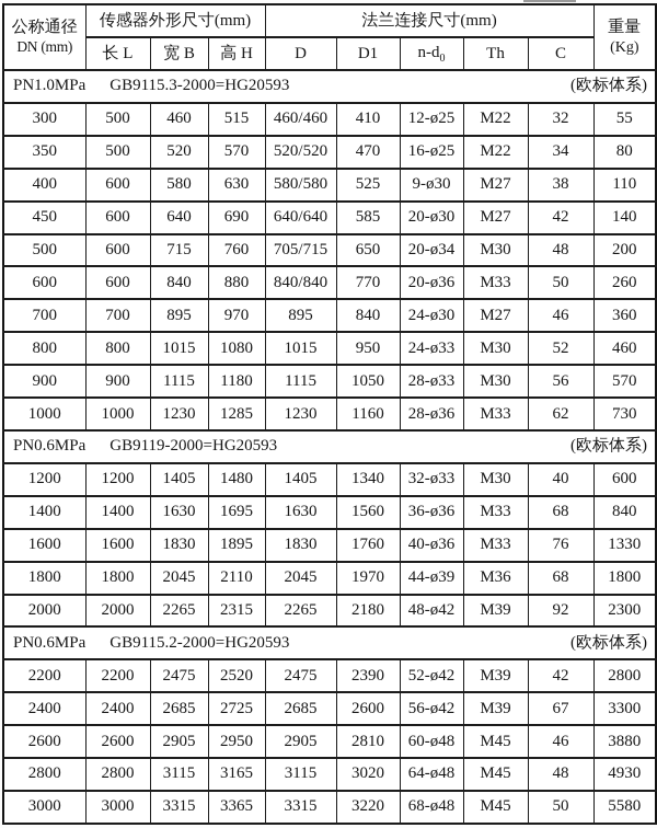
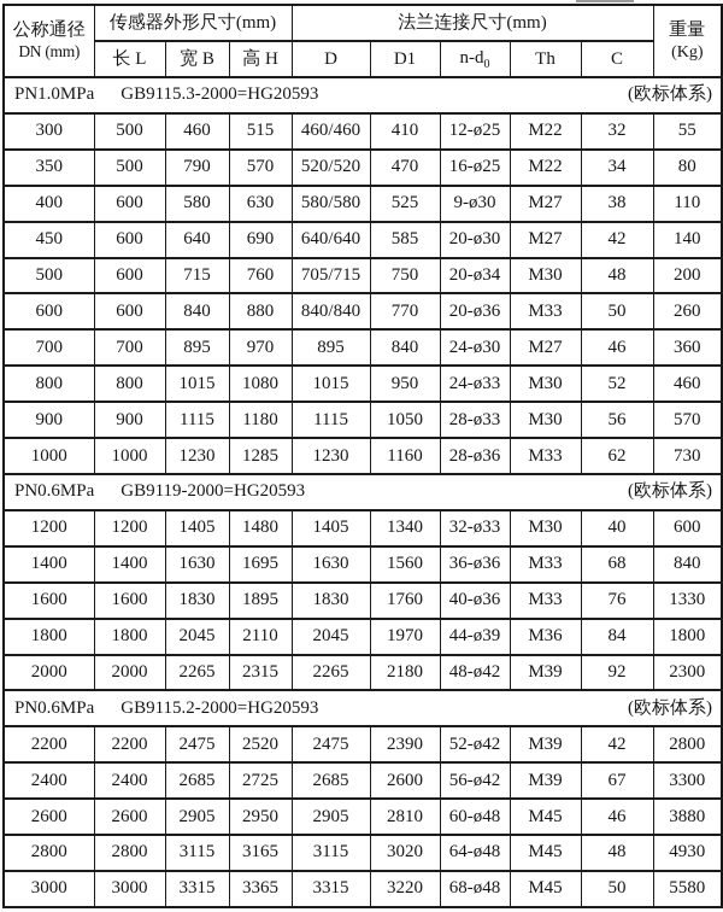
  公称通径 DN (mm)	传感器外形尺寸(mm)	法兰连接尺寸(mm)	重量 (Kg)
  长 L	宽 B	高 H	D	D1	n-d0	Th	C
  PN1.0MPa GB9115.3-2000=HG20593 (欧标体系)
  300	500	460	515	460/460	410	12-ø25	M22	32	55
- 350	500	520	570	520/520	470	16-ø25	M22	34	80
+ 350	500	790	570	520/520	470	16-ø25	M22	34	80
  400	600	580	630	580/580	525	9-ø30	M27	38	110
  450	600	640	690	640/640	585	20-ø30	M27	42	140
- 500	600	715	760	705/715	650	20-ø34	M30	48	200
+ 500	600	715	760	705/715	750	20-ø34	M30	48	200
  600	600	840	880	840/840	770	20-ø36	M33	50	260
  700	700	895	970	895	840	24-ø30	M27	46	360
  800	800	1015	1080	1015	950	24-ø33	M30	52	460
  900	900	1115	1180	1115	1050	28-ø33	M30	56	570
  1000	1000	1230	1285	1230	1160	28-ø36	M33	62	730
  PN0.6MPa GB9119-2000=HG20593 (欧标体系)
  1200	1200	1405	1480	1405	1340	32-ø33	M30	40	600
  1400	1400	1630	1695	1630	1560	36-ø36	M33	68	840
  1600	1600	1830	1895	1830	1760	40-ø36	M33	76	1330
- 1800	1800	2045	2110	2045	1970	44-ø39	M36	68	1800
+ 1800	1800	2045	2110	2045	1970	44-ø39	M36	84	1800
  2000	2000	2265	2315	2265	2180	48-ø42	M39	92	2300
  PN0.6MPa GB9115.2-2000=HG20593 (欧标体系)
  2200	2200	2475	2520	2475	2390	52-ø42	M39	42	2800
  2400	2400	2685	2725	2685	2600	56-ø42	M39	67	3300
  2600	2600	2905	2950	2905	2810	60-ø48	M45	46	3880
  2800	2800	3115	3165	3115	3020	64-ø48	M45	48	4930
  3000	3000	3315	3365	3315	3220	68-ø48	M45	50	5580
